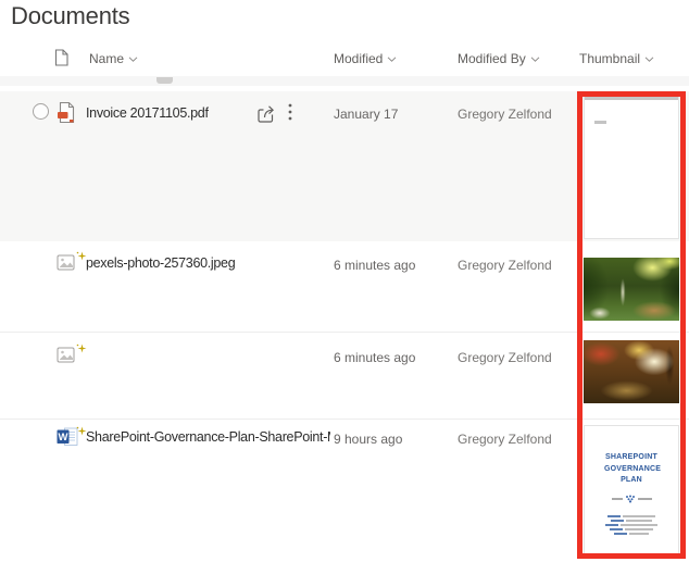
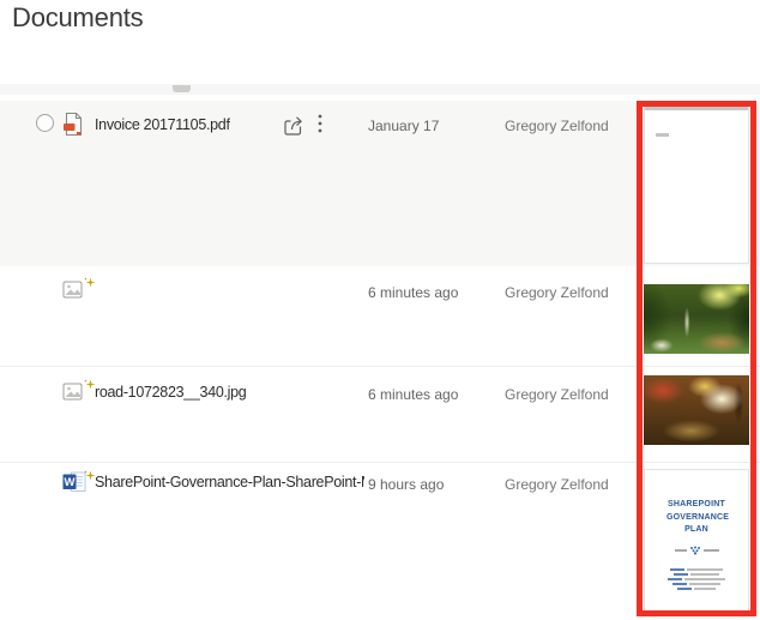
  Documents
- Name
- Modified
- Modified By
- Thumbnail
  Invoice 20171105.pdf
  January 17
  Gregory Zelfond
- pexels-photo-257360.jpeg
  6 minutes ago
  Gregory Zelfond
+ road-1072823__340.jpg
  6 minutes ago
  Gregory Zelfond
  W
  SharePoint-Governance-Plan-SharePoint-
  9 hours ago
  Gregory Zelfond
